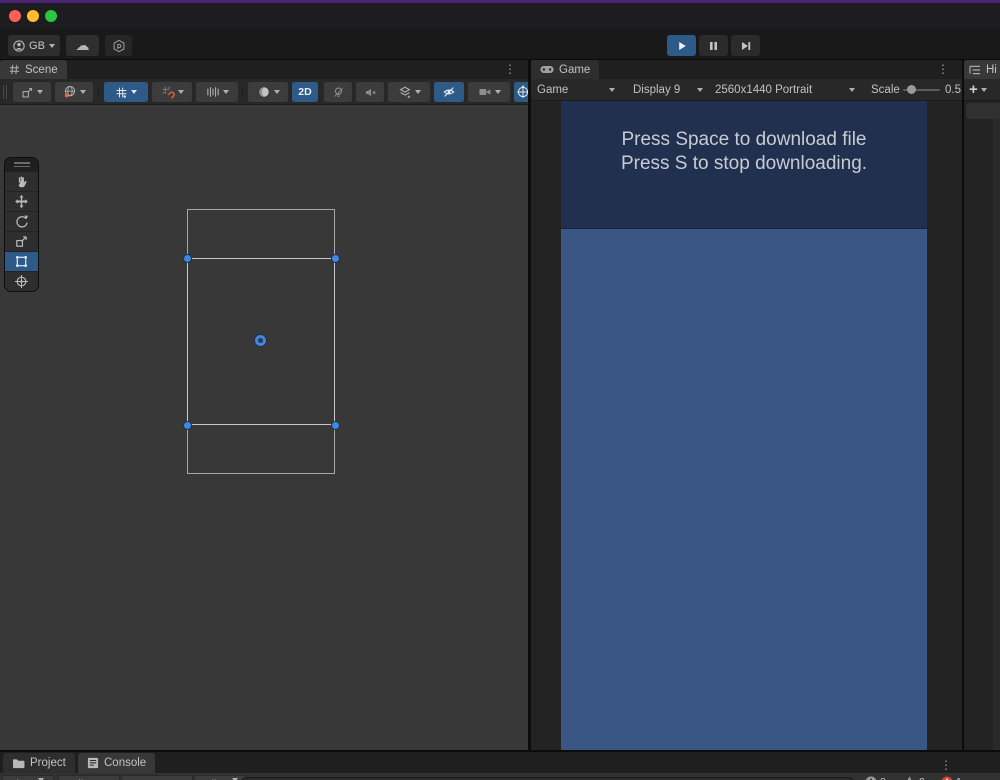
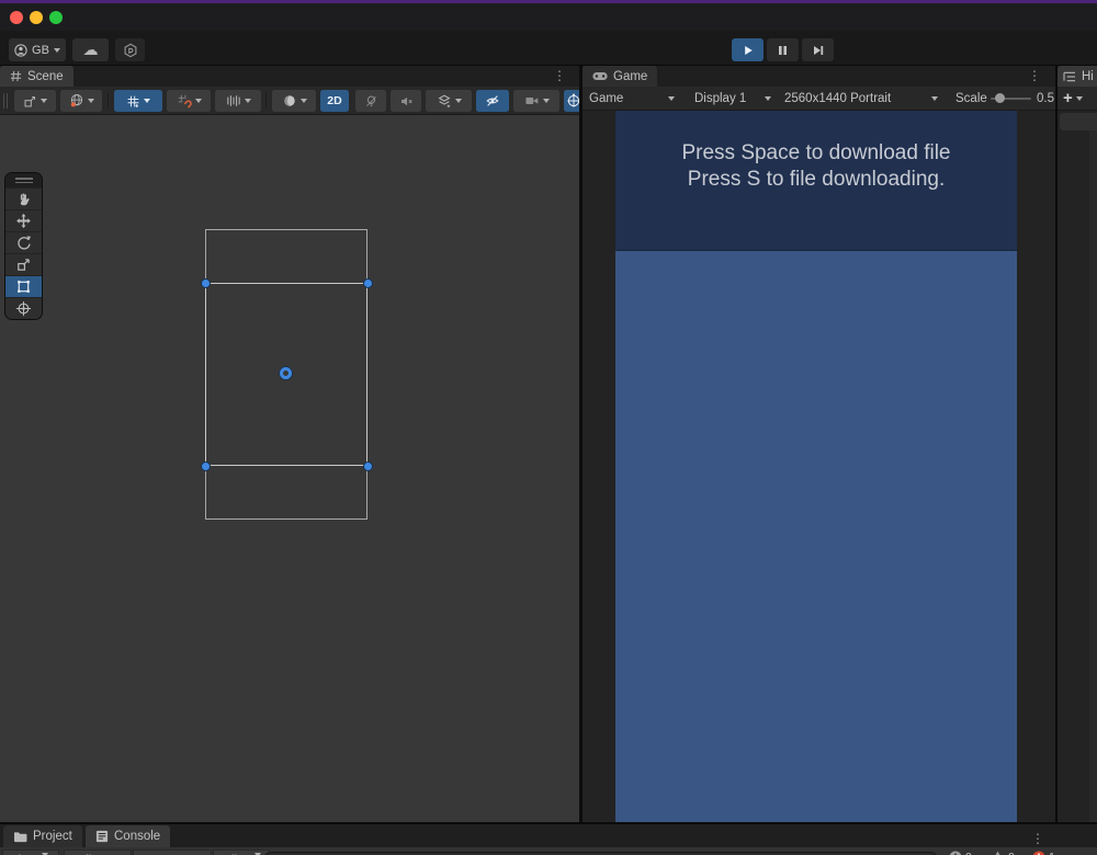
  GB
  ☁
  Scene
  ⋮
  2D
  Game
  ⋮
  Game
- Display 9
+ Display 1
  2560x1440 Portrait
  Scale
  0.5
  Press Space to download file
- Press S to stop downloading.
+ Press S to file downloading.
  Hi
  +
  Project
  Console
  ⋮
